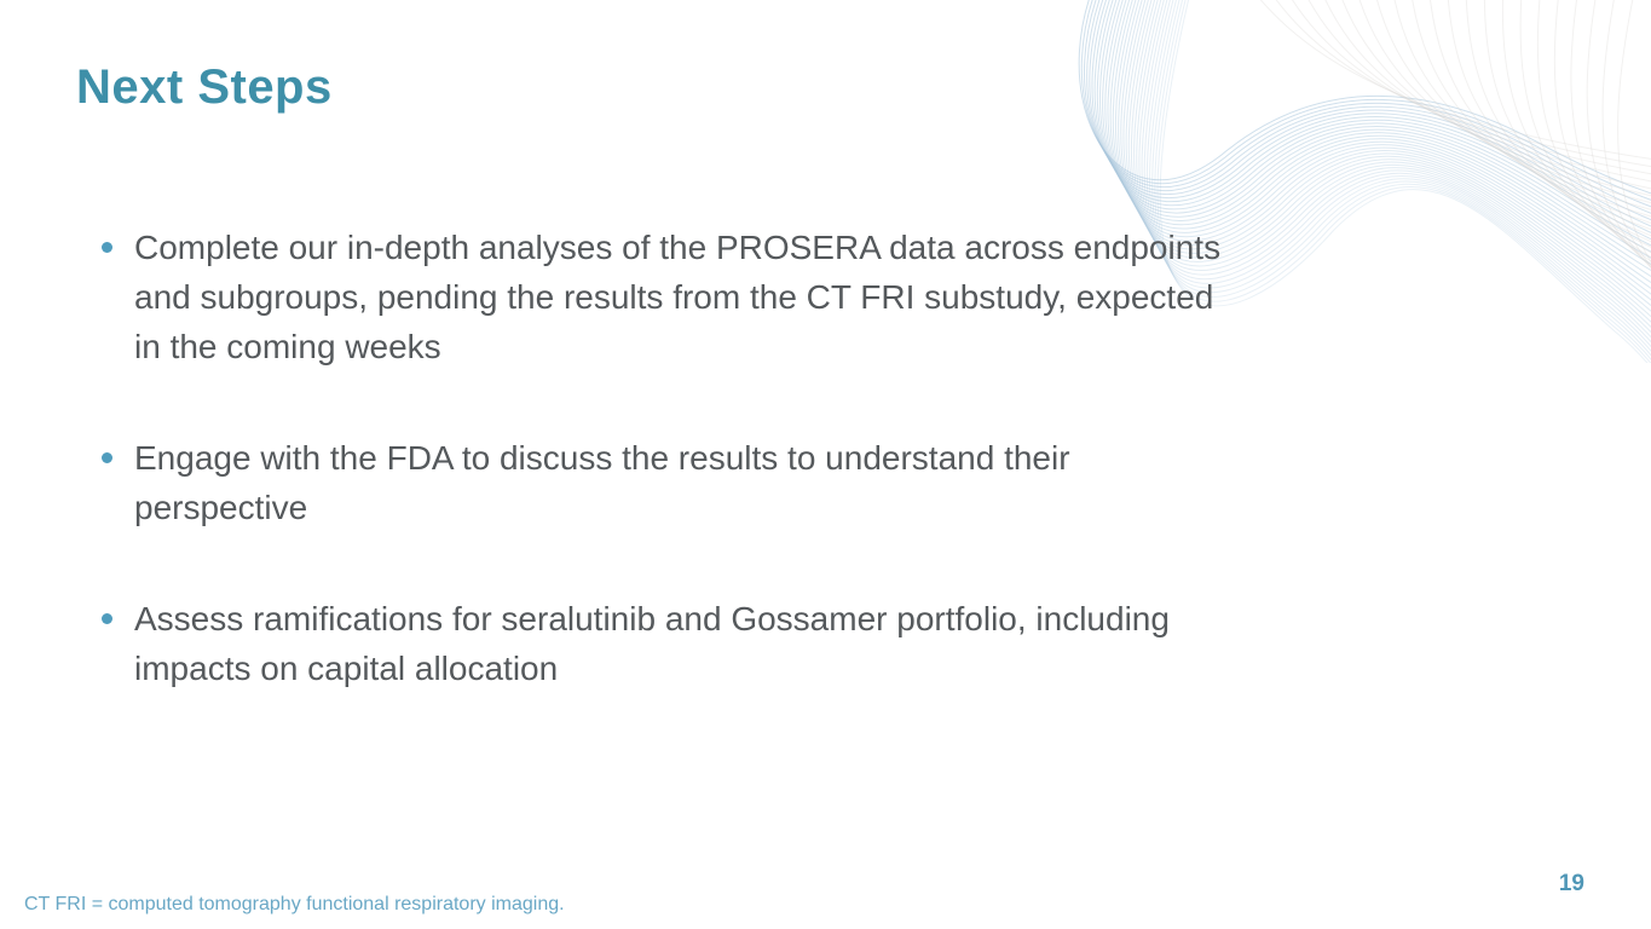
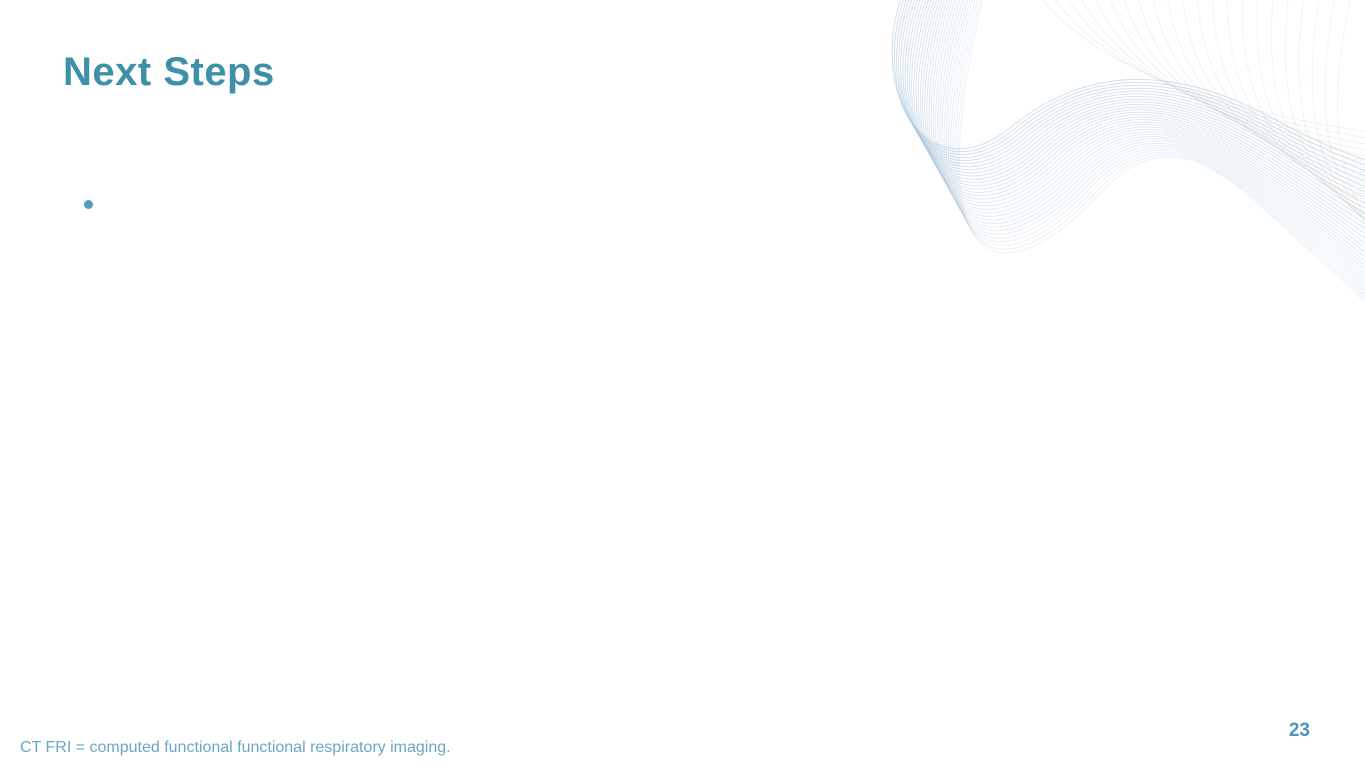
  Next Steps
- Complete our in-depth analyses of the PROSERA data across endpoints
- and subgroups, pending the results from the CT FRI substudy, expected
- in the coming weeks
- Engage with the FDA to discuss the results to understand their
- perspective
- Assess ramifications for seralutinib and Gossamer portfolio, including
- impacts on capital allocation
- CT FRI = computed tomography functional respiratory imaging.
+ CT FRI = computed functional functional respiratory imaging.
- 19
+ 23
